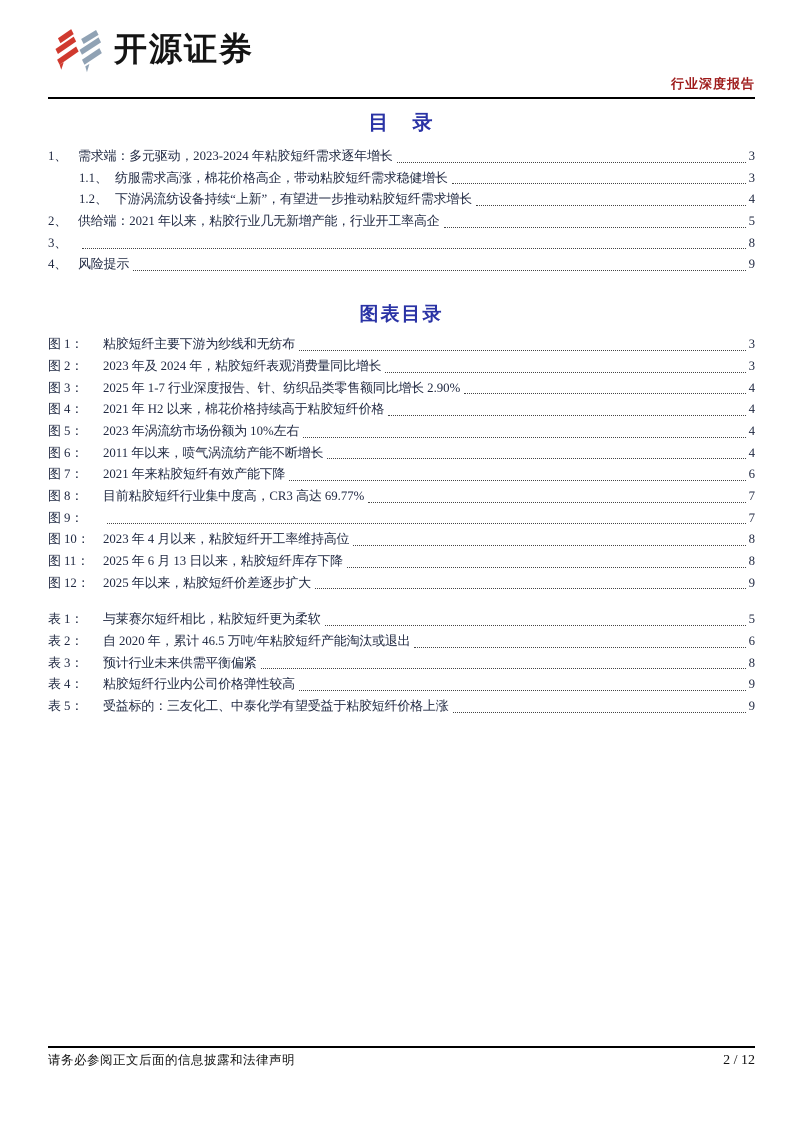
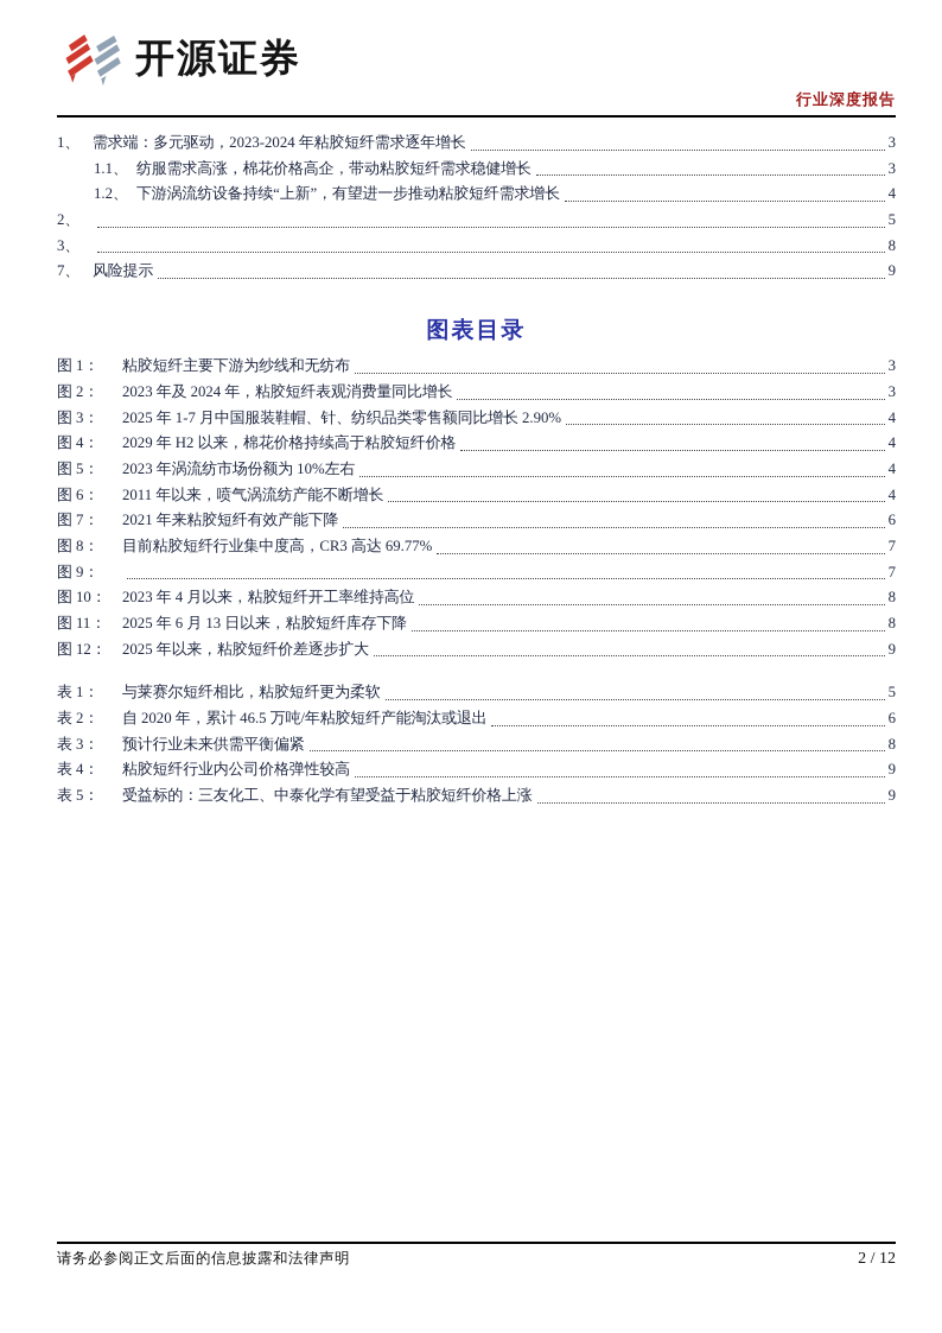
  开源证券
  行业深度报告
- 目 录
  1、
  需求端：多元驱动，2023-2024 年粘胶短纤需求逐年增长
  3
  1.1、
  纺服需求高涨，棉花价格高企，带动粘胶短纤需求稳健增长
  3
  1.2、
  下游涡流纺设备持续“上新”，有望进一步推动粘胶短纤需求增长
  4
  2、
- 供给端：2021 年以来，粘胶行业几无新增产能，行业开工率高企
  5
  3、
  8
- 4、
+ 7、
  风险提示
  9
  图表目录
  图 1：
  粘胶短纤主要下游为纱线和无纺布
  3
  图 2：
  2023 年及 2024 年，粘胶短纤表观消费量同比增长
  3
  图 3：
- 2025 年 1-7 行业深度报告、针、纺织品类零售额同比增长 2.90%
+ 2025 年 1-7 月中国服装鞋帽、针、纺织品类零售额同比增长 2.90%
  4
  图 4：
- 2021 年 H2 以来，棉花价格持续高于粘胶短纤价格
+ 2029 年 H2 以来，棉花价格持续高于粘胶短纤价格
  4
  图 5：
  2023 年涡流纺市场份额为 10%左右
  4
  图 6：
  2011 年以来，喷气涡流纺产能不断增长
  4
  图 7：
  2021 年来粘胶短纤有效产能下降
  6
  图 8：
  目前粘胶短纤行业集中度高，CR3 高达 69.77%
  7
  图 9：
  7
  图 10：
  2023 年 4 月以来，粘胶短纤开工率维持高位
  8
  图 11：
  2025 年 6 月 13 日以来，粘胶短纤库存下降
  8
  图 12：
  2025 年以来，粘胶短纤价差逐步扩大
  9
  表 1：
  与莱赛尔短纤相比，粘胶短纤更为柔软
  5
  表 2：
  自 2020 年，累计 46.5 万吨/年粘胶短纤产能淘汰或退出
  6
  表 3：
  预计行业未来供需平衡偏紧
  8
  表 4：
  粘胶短纤行业内公司价格弹性较高
  9
  表 5：
  受益标的：三友化工、中泰化学有望受益于粘胶短纤价格上涨
  9
  请务必参阅正文后面的信息披露和法律声明
  2 / 12
